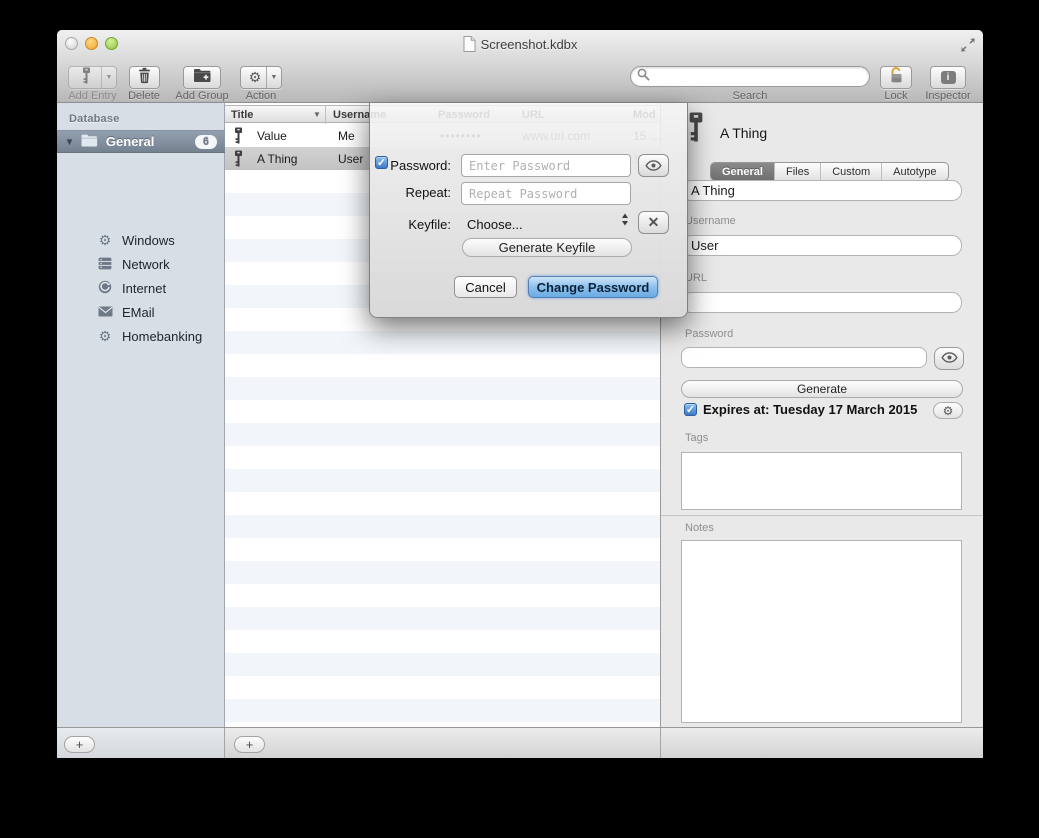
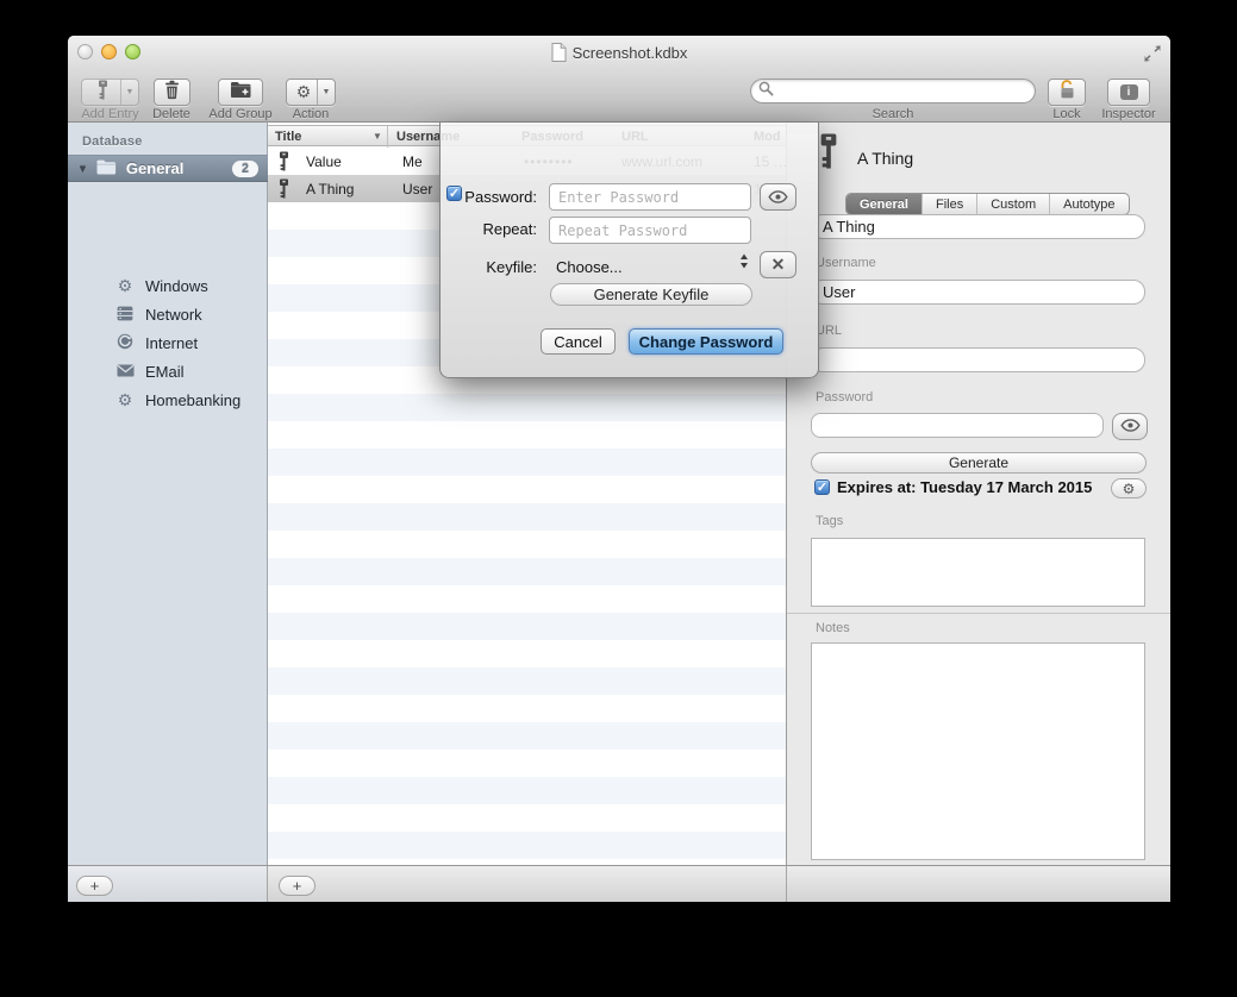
  Screenshot.kdbx
  Add Entry
  Delete
  Add Group
  ⚙
  Action
  Search
  Lock
  i
  Inspector
  Database
  ▼
  General
- 6
+ 2
  ⚙
  Windows
  Network
  Internet
  EMail
  ⚙
  Homebanking
  Title
  ▼
  Userna
  Value
  Me
  A Thing
  User
  A Thing
  General
  Files
  Custom
  Autotype
  A Thing
  Username
  User
  URL
  Password
  Generate
  ✓
  Expires at: Tuesday 17 March 2015
  ⚙
  Tags
  Notes
  +
  +
  ✓
  Password:
  Enter Password
  Repeat:
  Repeat Password
  Keyfile:
  Choose...
  ✕
  Generate Keyfile
  Cancel
  Change Password
